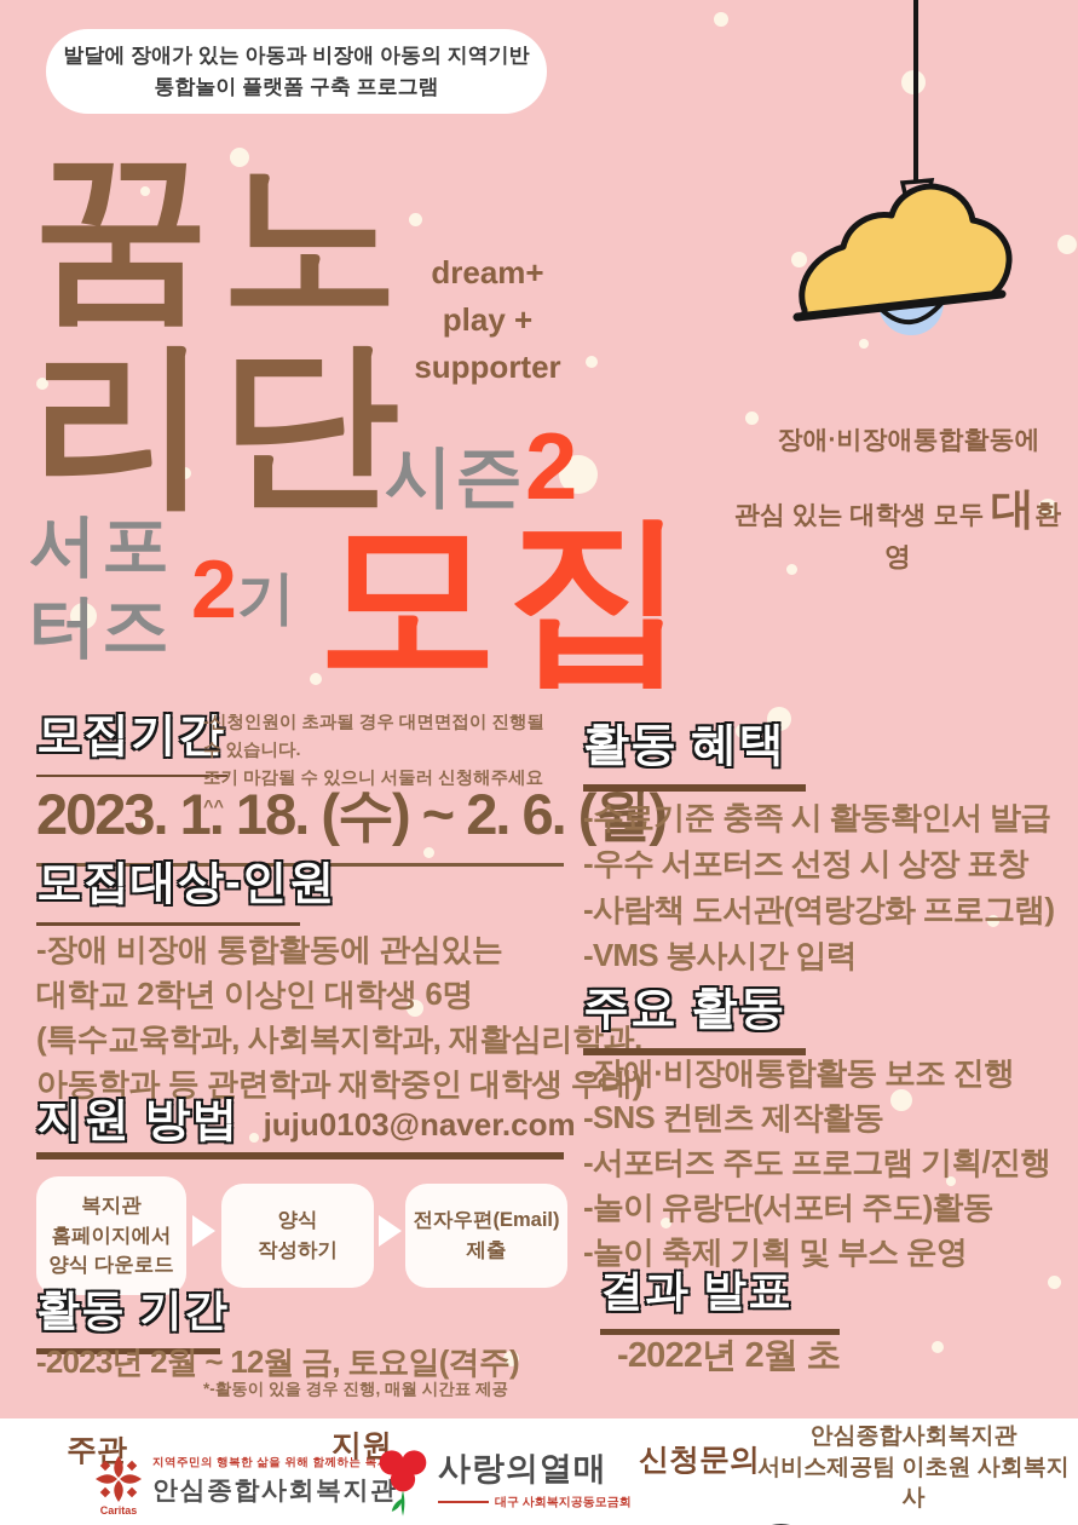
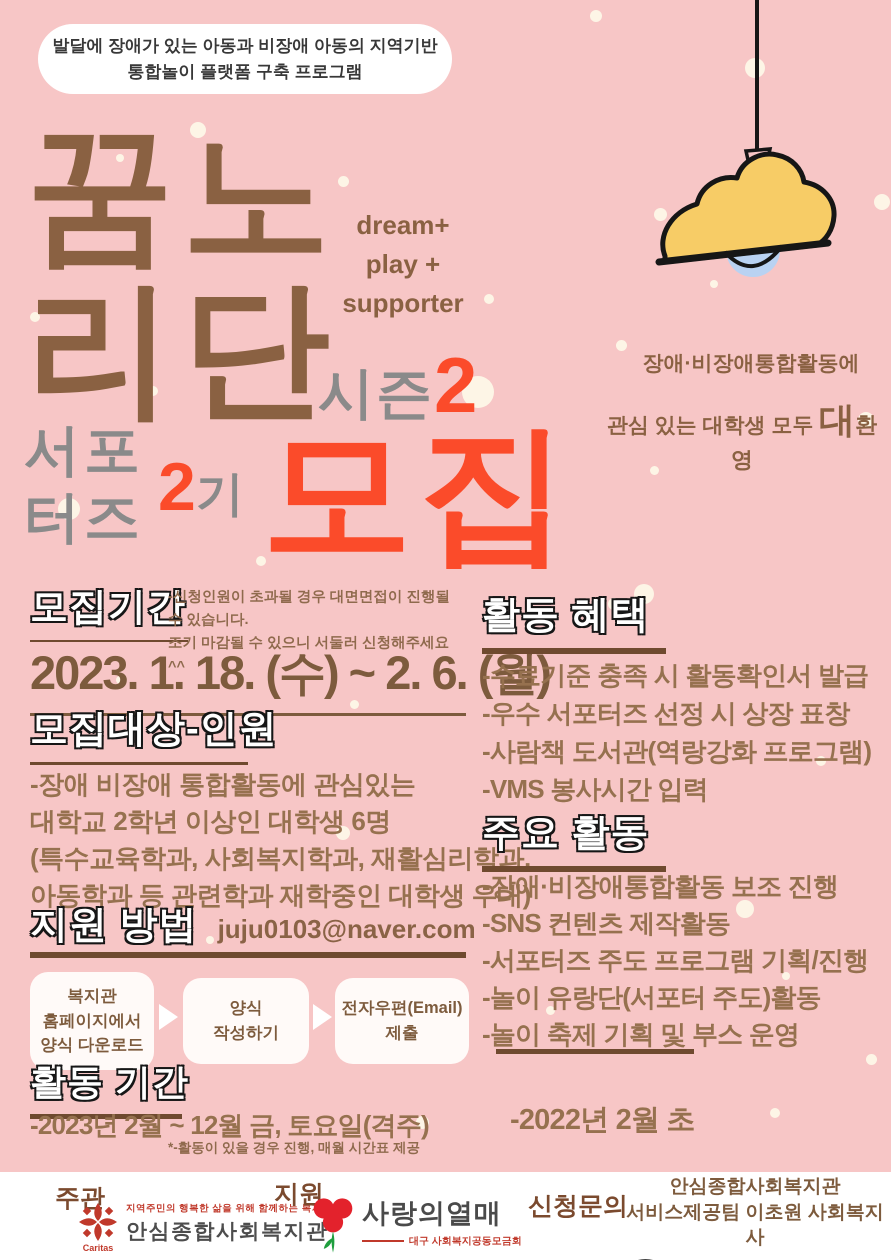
  발달에 장애가 있는 아동과 비장애 아동의 지역기반
  통합놀이 플랫폼 구축 프로그램
  꿈노
  리단
  dream+
  play +
  supporter
  시즌
  2
  서포
  터즈
  2
  기
  모집
  장애·비장애통합활동에
  관심 있는 대학생 모두 대환영
  모집기간
  -신청인원이 초과될 경우 대면면접이 진행될 수 있습니다.
  조기 마감될 수 있으니 서둘러 신청해주세요 ^^
  2023. 1. 18. (수) ~ 2. 6.
  모집대상-인원
  -장애 비장애 통합활동에 관심있는
  대학교 2학년 이상인 대학생 6명
  (특수교육학과, 사회복지학과, 재활심리학과,
  아동학과 등 관련학과 재학중인 대학생 우대)
  지원 방법
  juju0103@naver.com
  복지관
  홈페이지에서
  양식 다운로드
  양식
  작성하기
  전자우편(Email)
  제출
  활동 기간
  -2023년 2월 ~ 12월 금, 토요일(격주)
  *-활동이 있을 경우 진행, 매월 시간표 제공
  활동 혜택
  -수료기준 충족 시 활동확인서 발급
  -우수 서포터즈 선정 시 상장 표창
  -사람책 도서관(역랑강화 프로그램)
  -VMS 봉사시간 입력
  주요 활동
  -장애·비장애통합활동 보조 진행
  -SNS 컨텐츠 제작활동
  -서포터즈 주도 프로그램 기획/진행
  -놀이 유랑단(서포터 주도)활동
  -놀이 축제 기획 및 부스 운영
- 결과 발표
  -2022년 2월 초
  주관
  Caritas
  지역주민의 행복한 삶을 위해 함께하는 복
  안심종합사회복지관
  지원
  사랑의열매
  대구 사회복지공동모금회
  신청문의
  안심종합사회복지관
  서비스제공팀 이초원 사회복지사
